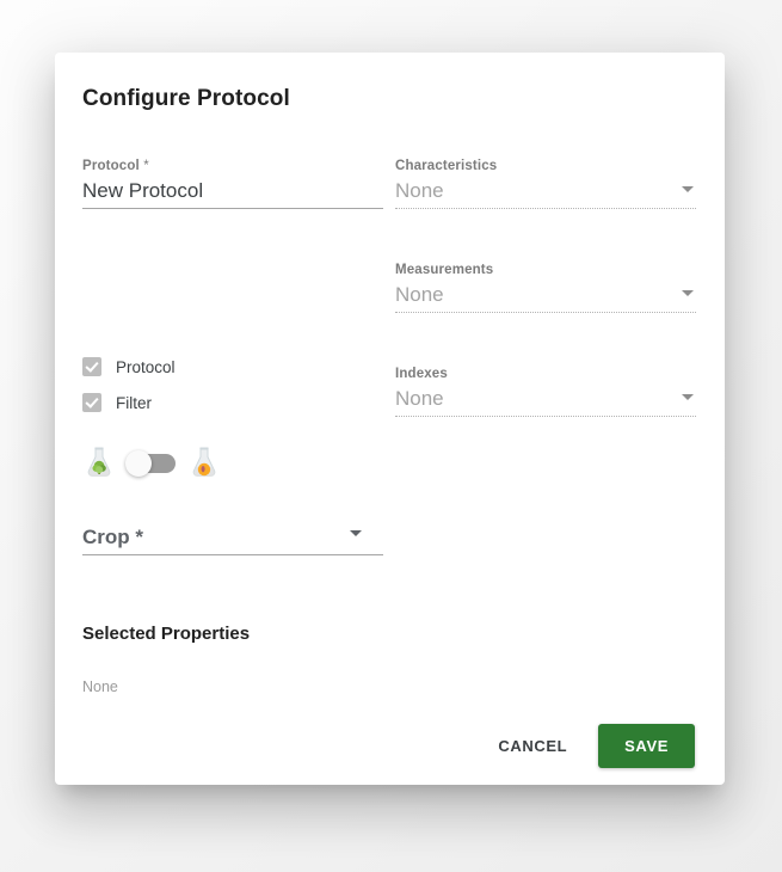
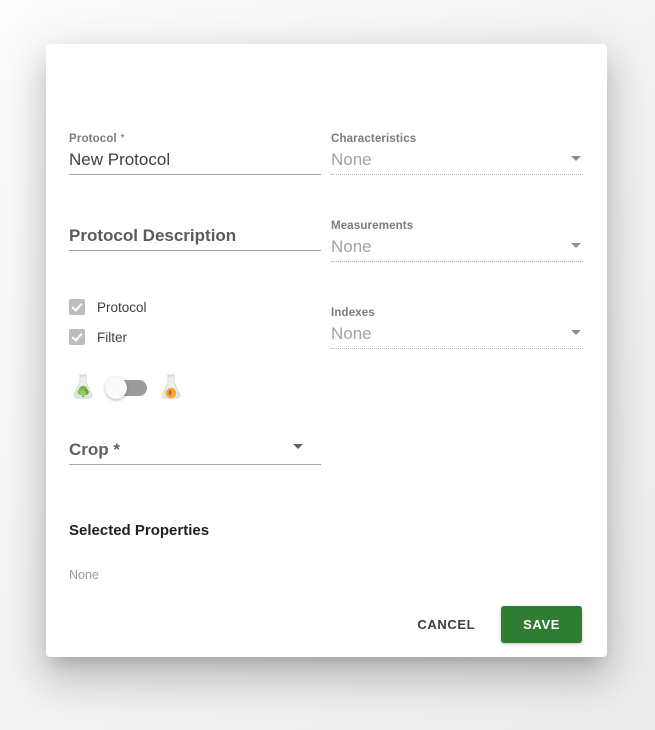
- Configure Protocol
  Protocol
  New Protocol
  Characteristics
  None
+ Protocol Description
  Measurements
  None
  Protocol
  Filter
  Indexes
  None
  Crop *
  Selected Properties
  None
  CANCEL
  SAVE
